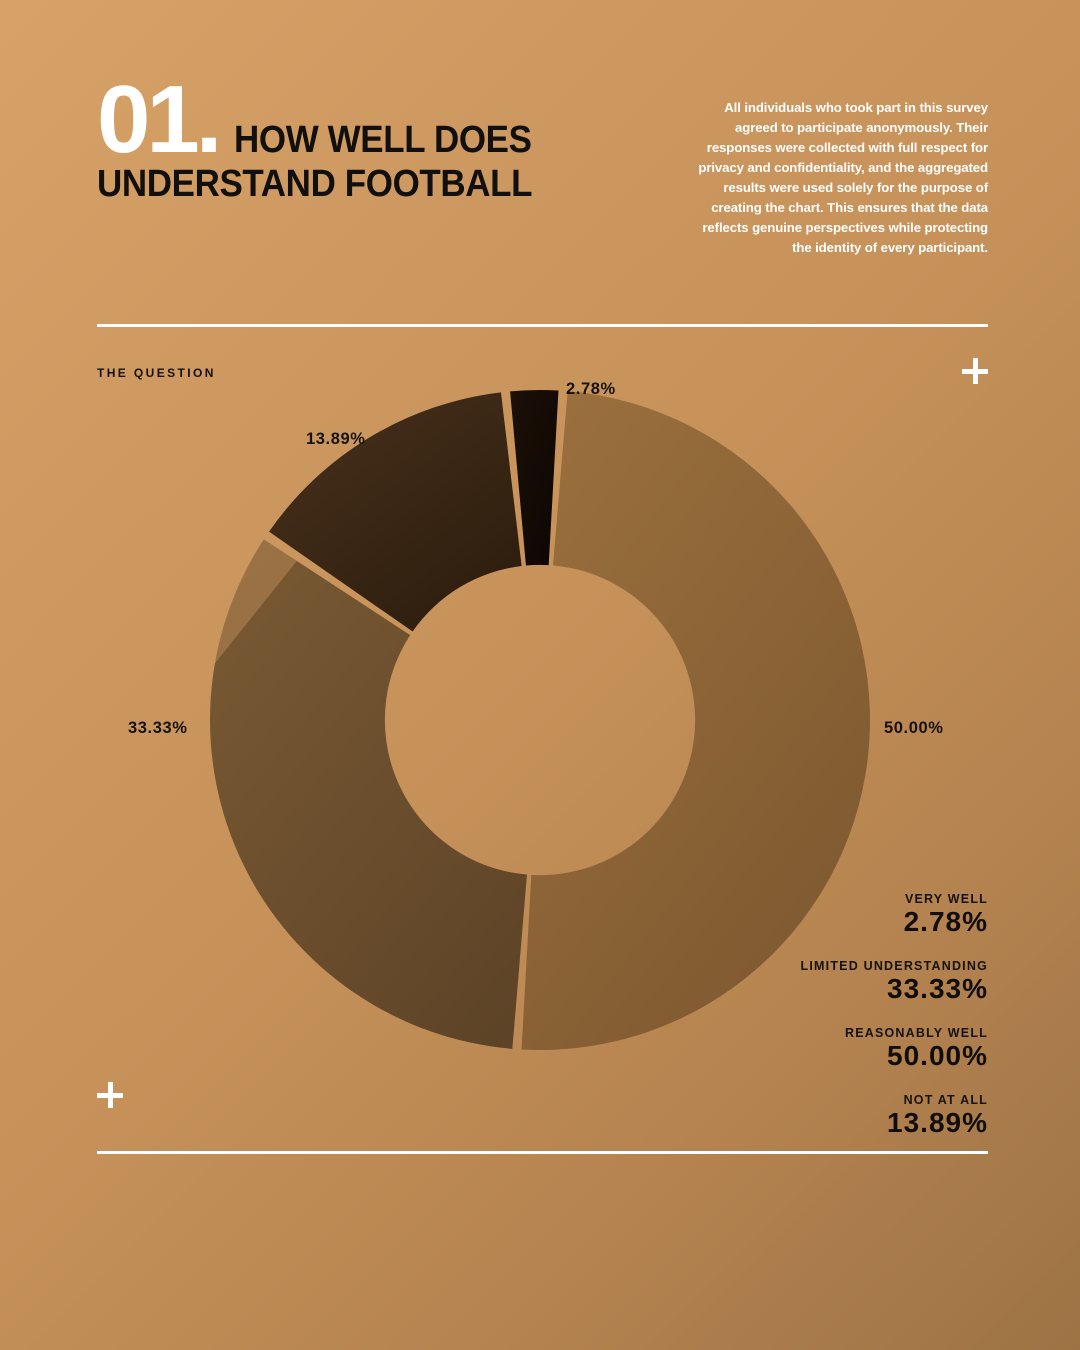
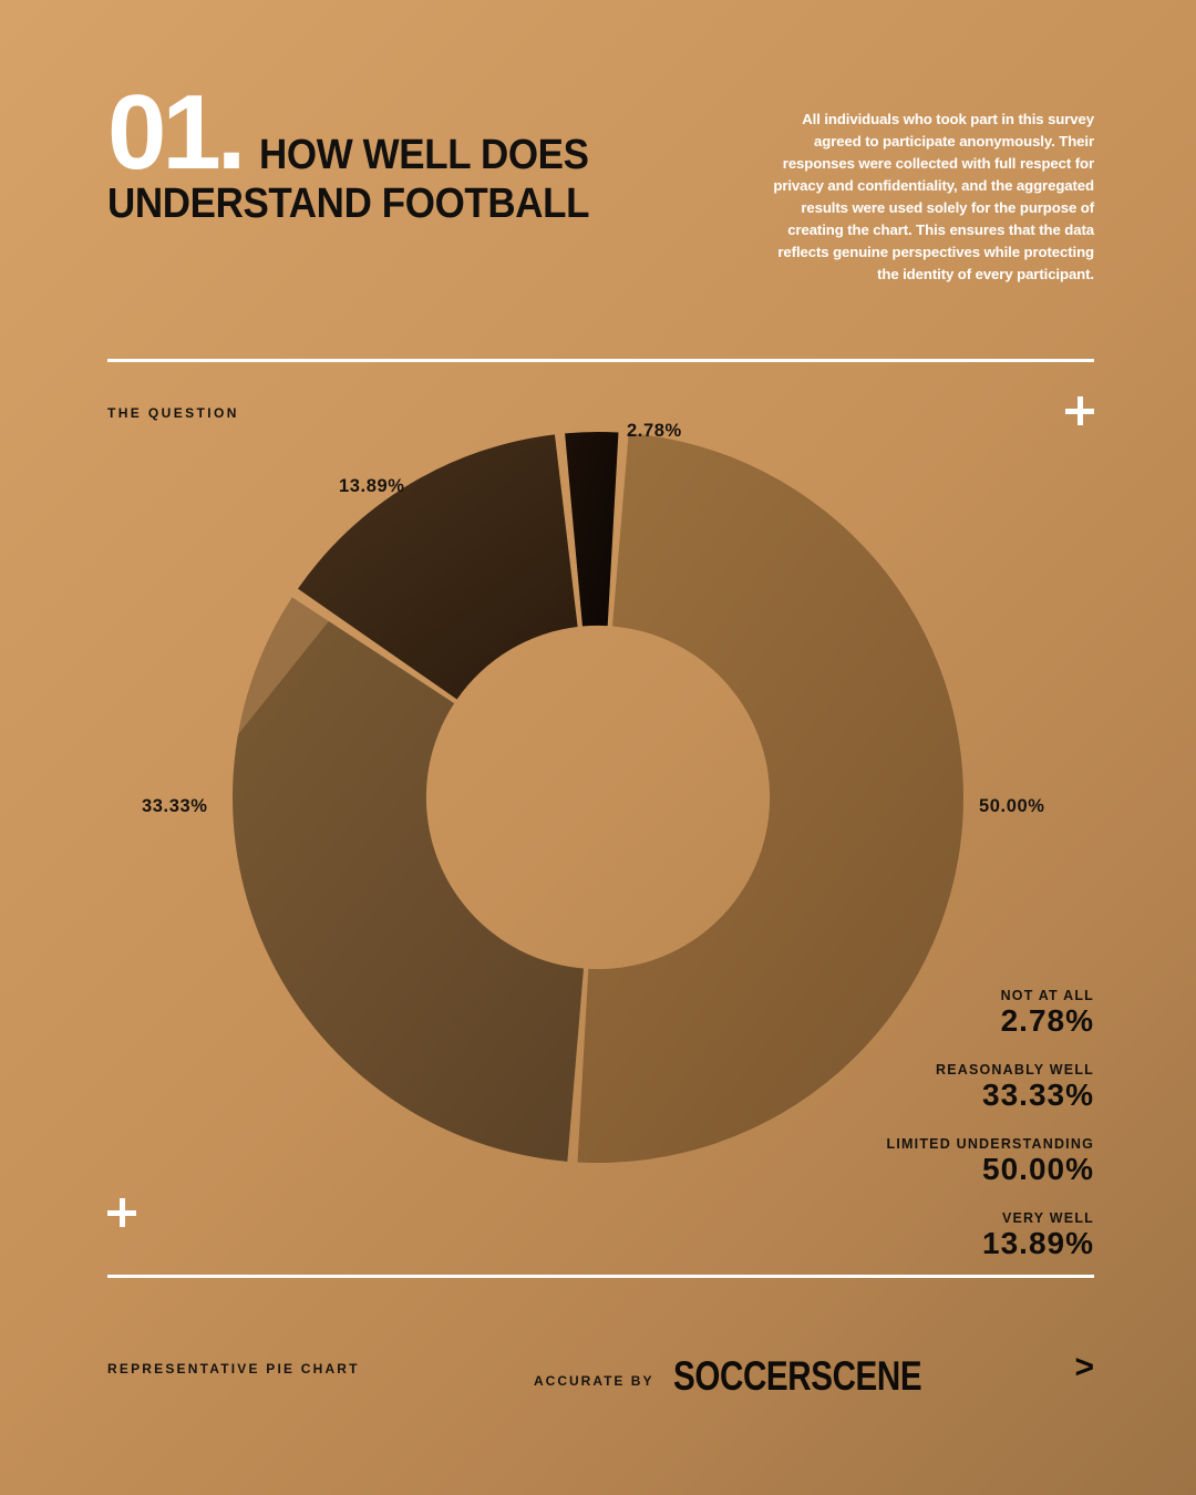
  01.
  HOW WELL DOES
  UNDERSTAND FOOTBALL
  All individuals who took part in this survey agreed to participate anonymously. Their responses were collected with full respect for privacy and confidentiality, and the aggregated results were used solely for the purpose of creating the chart. This ensures that the data reflects genuine perspectives while protecting the identity of every participant.
  THE QUESTION
  2.78%
  50.00%
  33.33%
  13.89%
- VERY WELL
+ NOT AT ALL
  2.78%
- LIMITED UNDERSTANDING
+ REASONABLY WELL
  33.33%
- REASONABLY WELL
+ LIMITED UNDERSTANDING
  50.00%
- NOT AT ALL
+ VERY WELL
  13.89%
+ REPRESENTATIVE PIE CHART
+ ACCURATE BY
+ SOCCERSCENE
+ >
